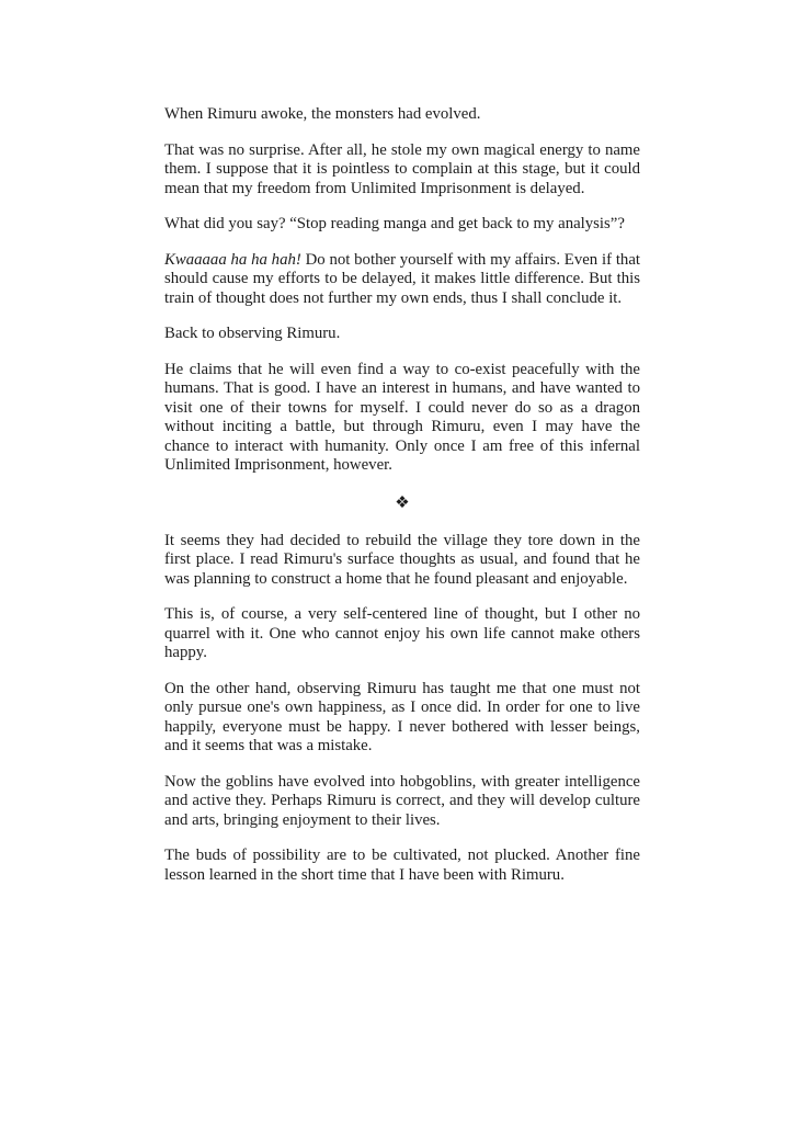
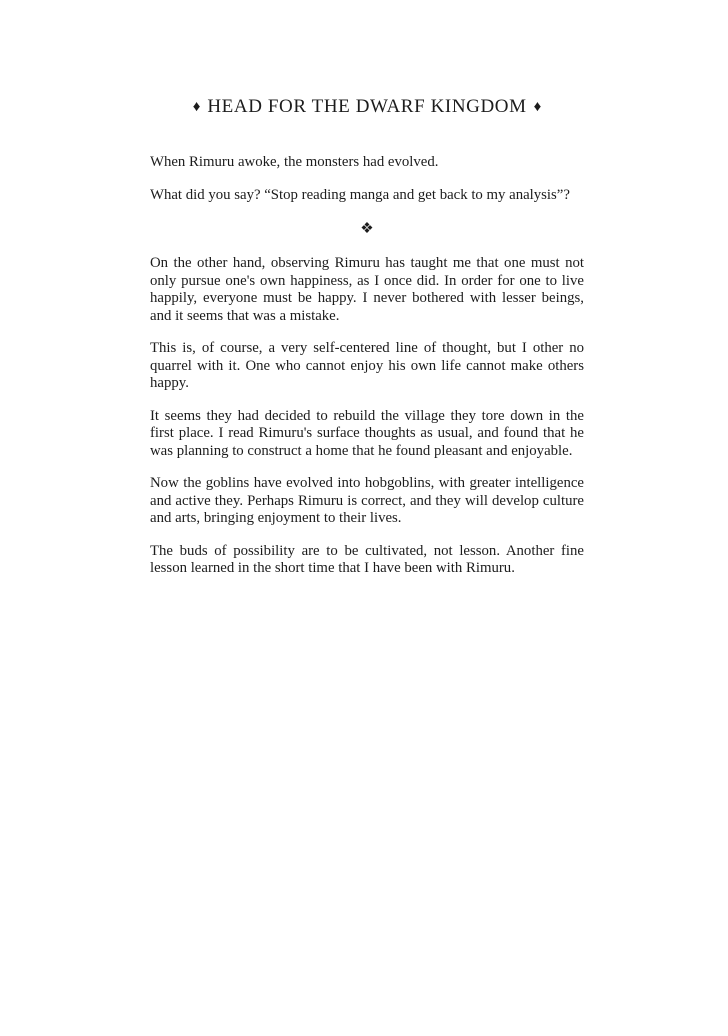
+ ♦ HEAD FOR THE DWARF KINGDOM ♦
  When Rimuru awoke, the monsters had evolved.
- That was no surprise. After all, he stole my own magical energy to name them. I suppose that it is pointless to complain at this stage, but it could mean that my freedom from Unlimited Imprisonment is delayed.
  What did you say? “Stop reading manga and get back to my analysis”?
- Kwaaaaa ha ha hah! Do not bother yourself with my affairs. Even if that should cause my efforts to be delayed, it makes little difference. But this train of thought does not further my own ends, thus I shall conclude it.
- Back to observing Rimuru.
- He claims that he will even find a way to co-exist peacefully with the humans. That is good. I have an interest in humans, and have wanted to visit one of their towns for myself. I could never do so as a dragon without inciting a battle, but through Rimuru, even I may have the chance to interact with humanity. Only once I am free of this infernal Unlimited Imprisonment, however.
  ❖
- It seems they had decided to rebuild the village they tore down in the first place. I read Rimuru's surface thoughts as usual, and found that he was planning to construct a home that he found pleasant and enjoyable.
+ On the other hand, observing Rimuru has taught me that one must not only pursue one's own happiness, as I once did. In order for one to live happily, everyone must be happy. I never bothered with lesser beings, and it seems that was a mistake.
  This is, of course, a very self-centered line of thought, but I other no quarrel with it. One who cannot enjoy his own life cannot make others happy.
- On the other hand, observing Rimuru has taught me that one must not only pursue one's own happiness, as I once did. In order for one to live happily, everyone must be happy. I never bothered with lesser beings, and it seems that was a mistake.
+ It seems they had decided to rebuild the village they tore down in the first place. I read Rimuru's surface thoughts as usual, and found that he was planning to construct a home that he found pleasant and enjoyable.
  Now the goblins have evolved into hobgoblins, with greater intelligence and active they. Perhaps Rimuru is correct, and they will develop culture and arts, bringing enjoyment to their lives.
- The buds of possibility are to be cultivated, not plucked. Another fine lesson learned in the short time that I have been with Rimuru.
+ The buds of possibility are to be cultivated, not lesson. Another fine lesson learned in the short time that I have been with Rimuru.
